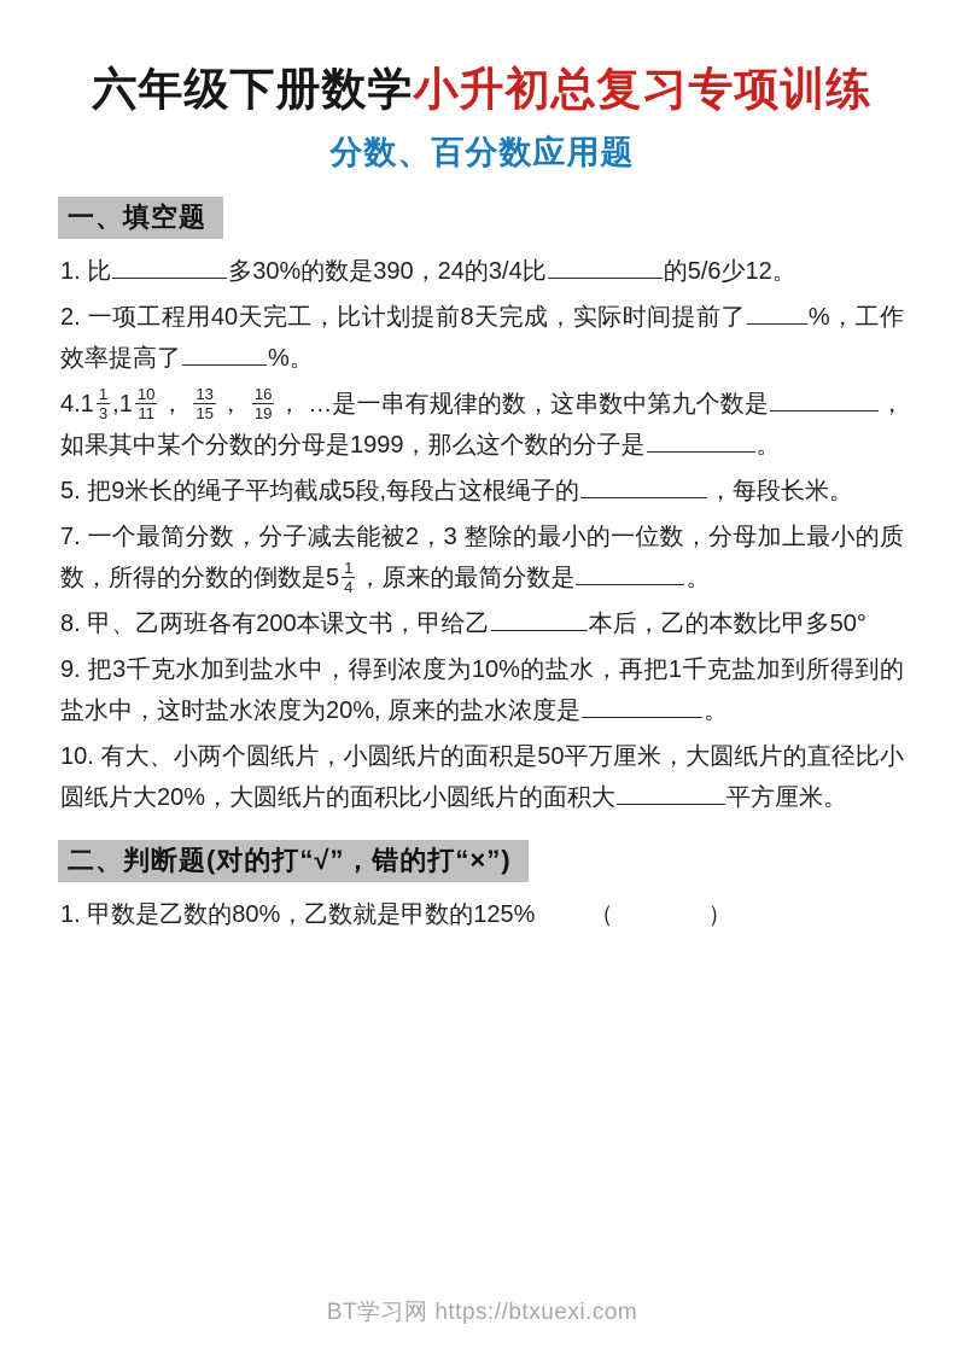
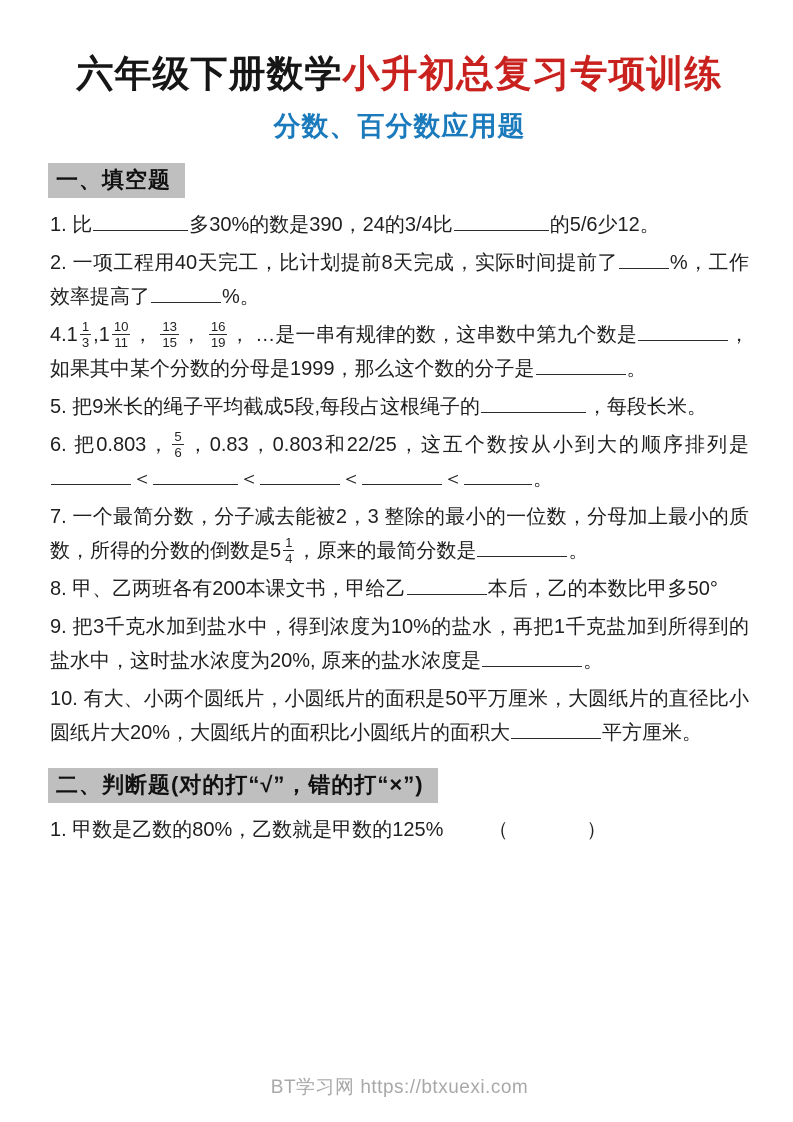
  六年级下册数学小升初总复习专项训练
  分数、百分数应用题
  一、填空题
  1. 比 多30%的数是390，24的3/4比 的5/6少12。
  2. 一项工程用40天完工，比计划提前8天完成，实际时间提前了 %，工作效率提高了 %。
  4.1
  1
  3
  ,1
  10
  11
  ，
  13
  15
  ，
  16
  19
  ， …是一串有规律的数，这串数中第九个数是 ，如果其中某个分数的分母是1999，那么这个数的分子是 。
  5. 把9米长的绳子平均截成5段,每段占这根绳子的 ，每段长米。
+ 6. 把0.803，
+ 5
+ 6
+ ，0.83，0.803和22/25，这五个数按从小到大的顺序排列是＜ ＜ ＜ ＜ 。
  7. 一个最简分数，分子减去能被2，3 整除的最小的一位数，分母加上最小的质数，所得的分数的倒数是5
  1
  4
  ，原来的最简分数是 。
  8. 甲、乙两班各有200本课文书，甲给乙 本后，乙的本数比甲多50°
  9. 把3千克水加到盐水中，得到浓度为10%的盐水，再把1千克盐加到所得到的盐水中，这时盐水浓度为20%, 原来的盐水浓度是 。
  10. 有大、小两个圆纸片，小圆纸片的面积是50平万厘米，大圆纸片的直径比小圆纸片大20%，大圆纸片的面积比小圆纸片的面积大 平方厘米。
  二、判断题(对的打“√”，错的打“×”)
  1. 甲数是乙数的80%，乙数就是甲数的125% （ ）
  BT学习网 https://btxuexi.com
